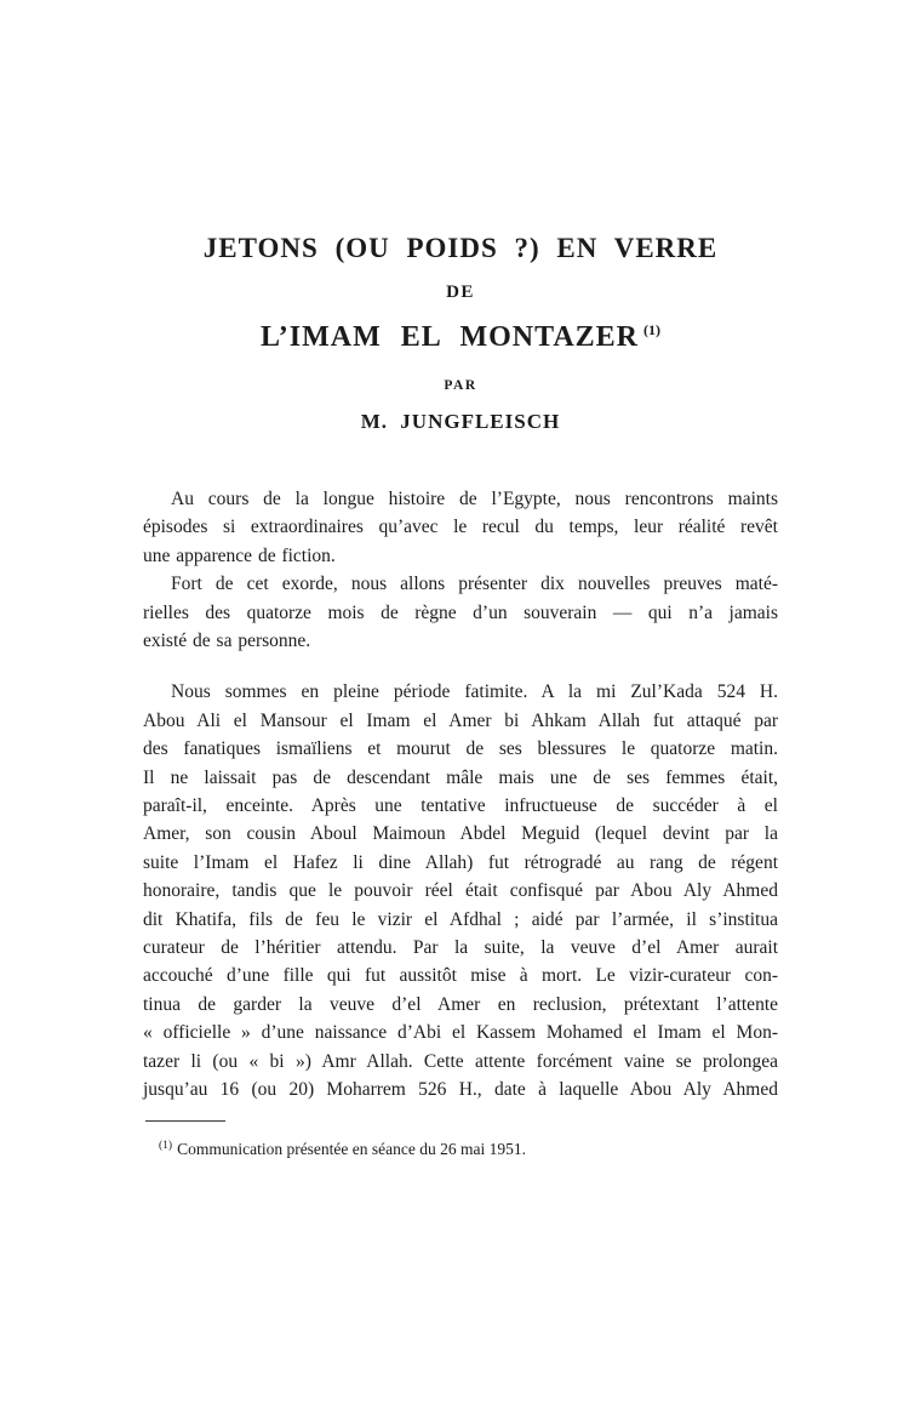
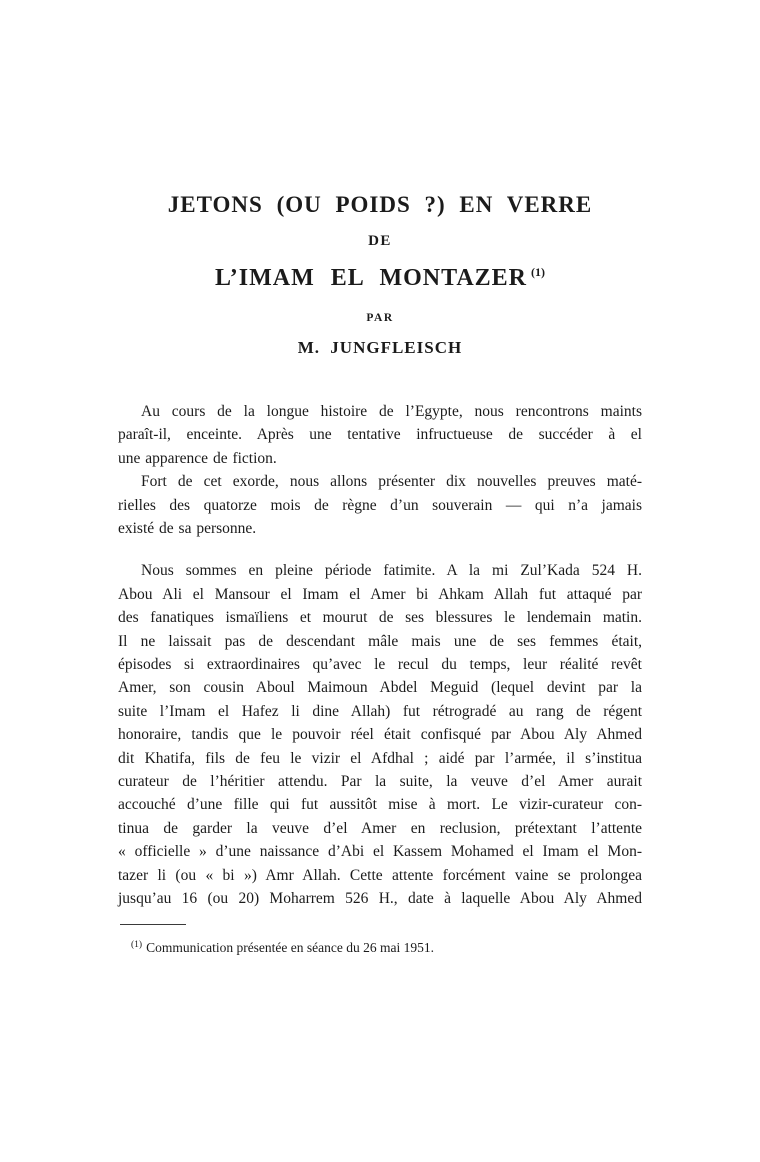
  JETONS (OU POIDS ?) EN VERRE
  DE
  L’IMAM EL MONTAZER (1)
  PAR
  M. JUNGFLEISCH
  Au cours de la longue histoire de l’Egypte, nous rencontrons maints
- épisodes si extraordinaires qu’avec le recul du temps, leur réalité revêt
+ paraît-il, enceinte. Après une tentative infructueuse de succéder à el
  une apparence de fiction.
  Fort de cet exorde, nous allons présenter dix nouvelles preuves maté-
  rielles des quatorze mois de règne d’un souverain — qui n’a jamais
  existé de sa personne.
  Nous sommes en pleine période fatimite. A la mi Zul’Kada 524 H.
  Abou Ali el Mansour el Imam el Amer bi Ahkam Allah fut attaqué par
- des fanatiques ismaïliens et mourut de ses blessures le quatorze matin.
+ des fanatiques ismaïliens et mourut de ses blessures le lendemain matin.
  Il ne laissait pas de descendant mâle mais une de ses femmes était,
- paraît-il, enceinte. Après une tentative infructueuse de succéder à el
+ épisodes si extraordinaires qu’avec le recul du temps, leur réalité revêt
  Amer, son cousin Aboul Maimoun Abdel Meguid (lequel devint par la
  suite l’Imam el Hafez li dine Allah) fut rétrogradé au rang de régent
  honoraire, tandis que le pouvoir réel était confisqué par Abou Aly Ahmed
  dit Khatifa, fils de feu le vizir el Afdhal ; aidé par l’armée, il s’institua
  curateur de l’héritier attendu. Par la suite, la veuve d’el Amer aurait
  accouché d’une fille qui fut aussitôt mise à mort. Le vizir-curateur con-
  tinua de garder la veuve d’el Amer en reclusion, prétextant l’attente
  « officielle » d’une naissance d’Abi el Kassem Mohamed el Imam el Mon-
  tazer li (ou « bi ») Amr Allah. Cette attente forcément vaine se prolongea
  jusqu’au 16 (ou 20) Moharrem 526 H., date à laquelle Abou Aly Ahmed
  (1) Communication présentée en séance du 26 mai 1951.
